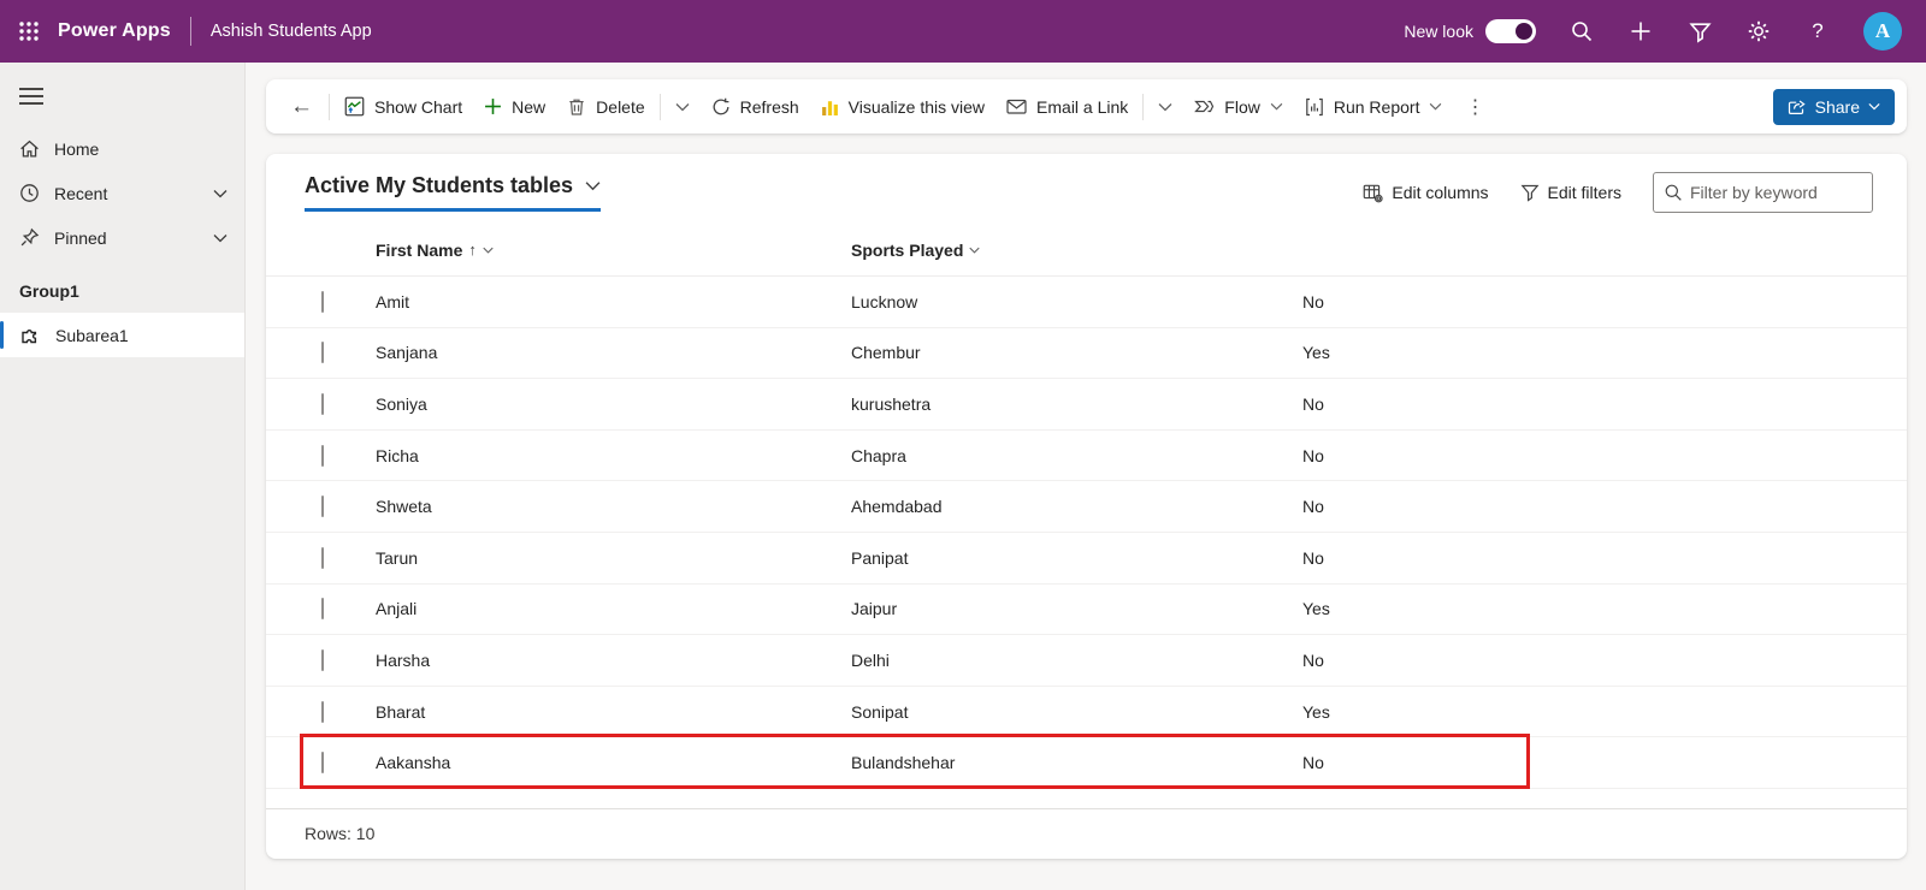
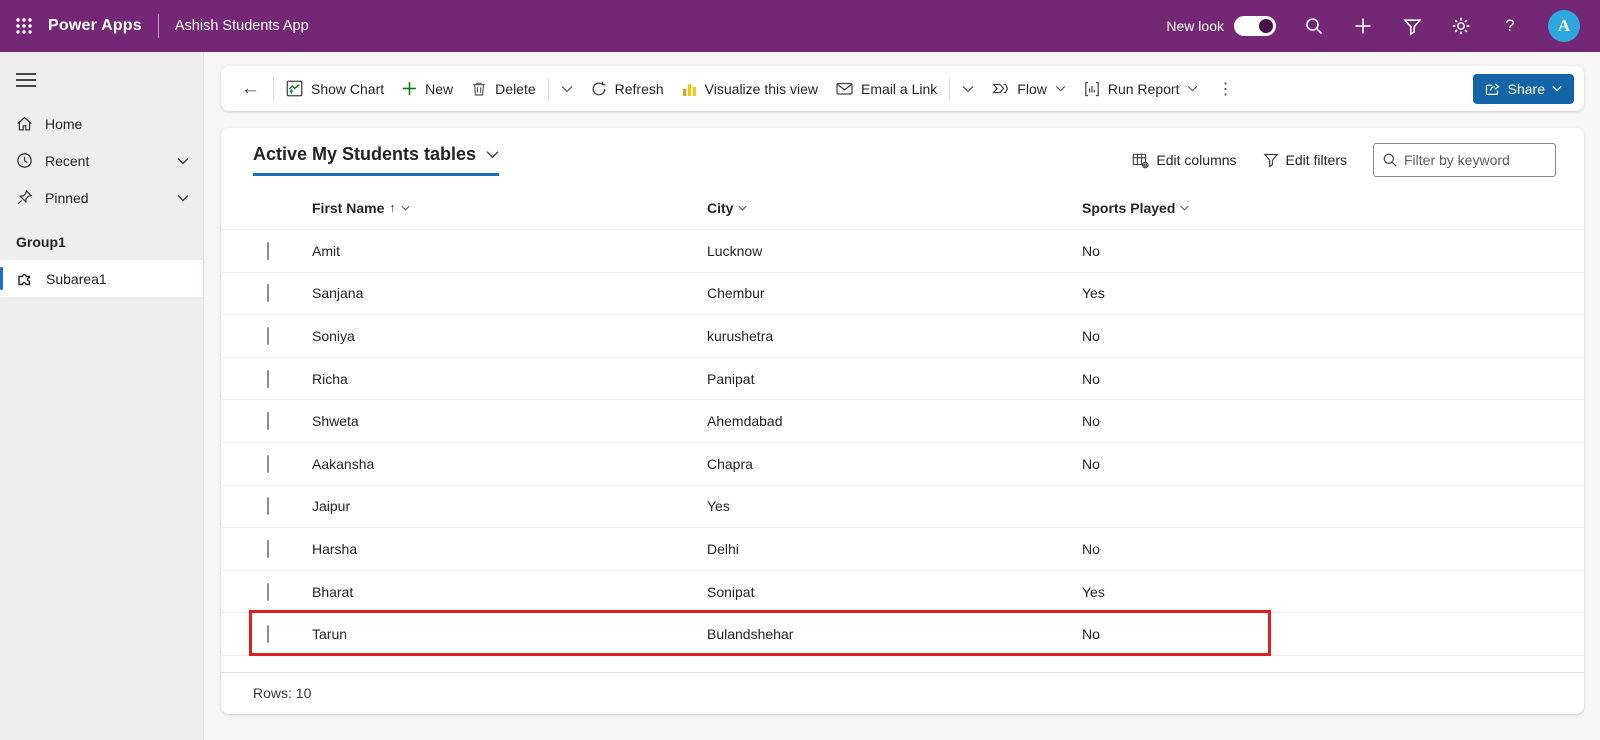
  Power Apps
  Ashish Students App
  New look
  ?
  A
  Home
  Recent
  Pinned
  Group1
  Subarea1
  ←
  Show Chart
  New
  Delete
  Refresh
  Visualize this view
  Email a Link
  Flow
  Run Report
  ⋮
  Share
  Active My Students tables
  Edit columns
  Edit filters
  Filter by keyword
  First Name
  ↑
+ City
  Sports Played
  Amit
  Lucknow
  No
  Sanjana
  Chembur
  Yes
  Soniya
  kurushetra
  No
  Richa
- Chapra
+ Panipat
  No
  Shweta
  Ahemdabad
  No
- Tarun
+ Aakansha
- Panipat
+ Chapra
  No
- Anjali
  Jaipur
  Yes
  Harsha
  Delhi
  No
  Bharat
  Sonipat
  Yes
- Aakansha
+ Tarun
  Bulandshehar
  No
  Rows: 10
